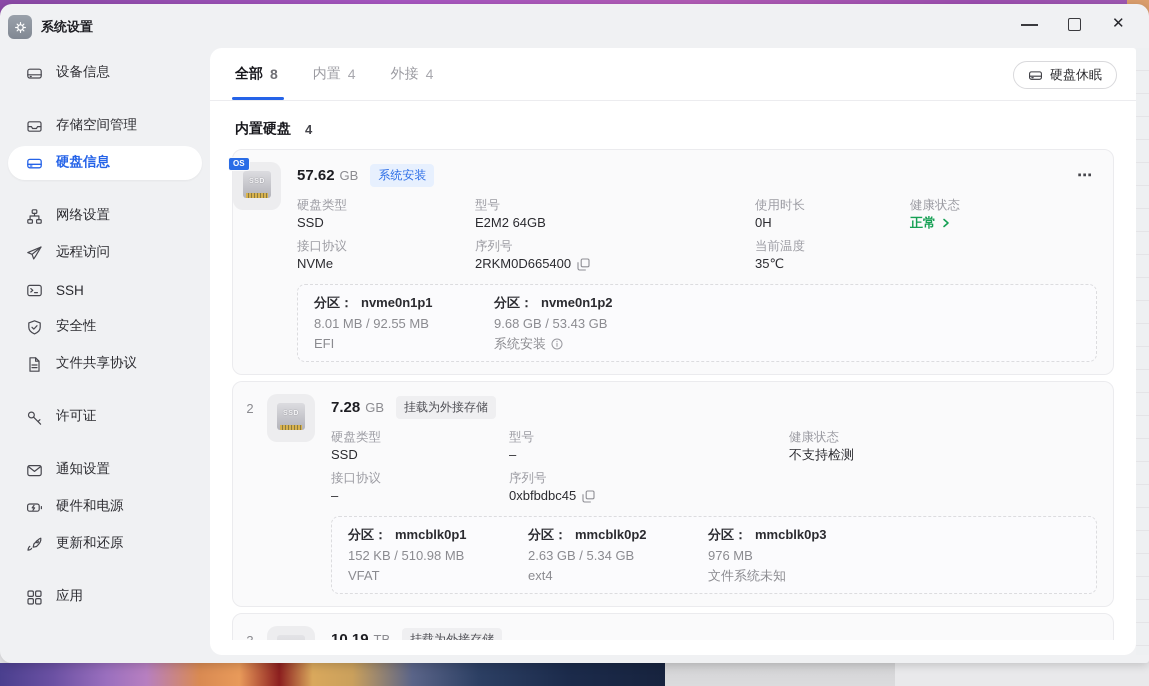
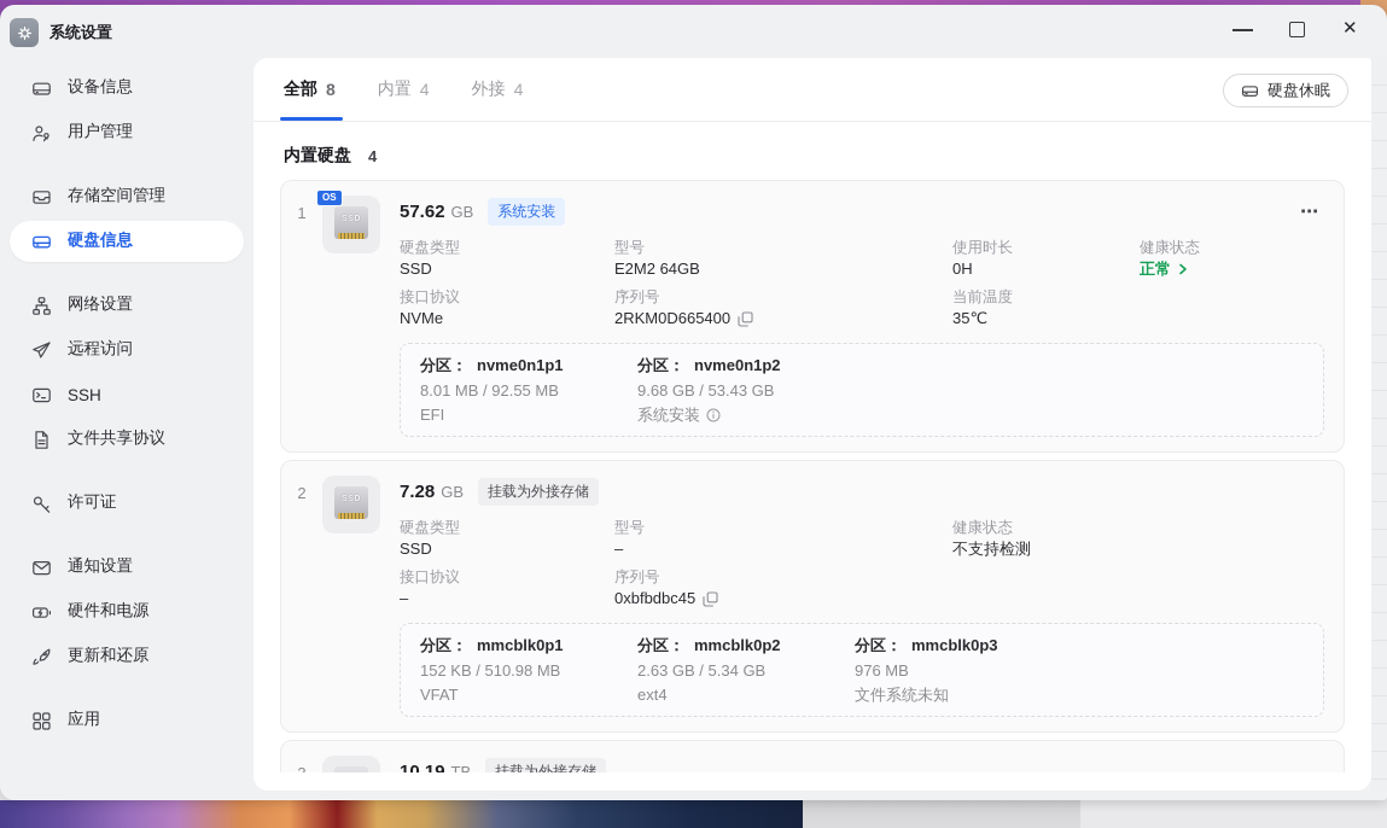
  系统设置
  ✕
  设备信息
+ 用户管理
  存储空间管理
  硬盘信息
  网络设置
  远程访问
  SSH
- 安全性
  文件共享协议
  许可证
  通知设置
  硬件和电源
  更新和还原
  应用
  全部
  8
  内置
  4
  外接
  4
  硬盘休眠
  内置硬盘
  4
+ 1
  OS
  57.62
  GB
  系统安装
  ⋯
  硬盘类型
  SSD
  型号
  E2M2 64GB
  使用时长
  0H
  健康状态
  正常
  接口协议
  NVMe
  序列号
  2RKM0D665400
  当前温度
  35℃
  分区： nvme0n1p1
  8.01 MB / 92.55 MB
  EFI
  分区： nvme0n1p2
  9.68 GB / 53.43 GB
  系统安装
  2
  7.28
  GB
  挂载为外接存储
  硬盘类型
  SSD
  型号
  –
  健康状态
  不支持检测
  接口协议
  –
  序列号
  0xbfbdbc45
  分区： mmcblk0p1
  152 KB / 510.98 MB
  VFAT
  分区： mmcblk0p2
  2.63 GB / 5.34 GB
  ext4
  分区： mmcblk0p3
  976 MB
  文件系统未知
  10.19
  TB
  挂载为外接存储
